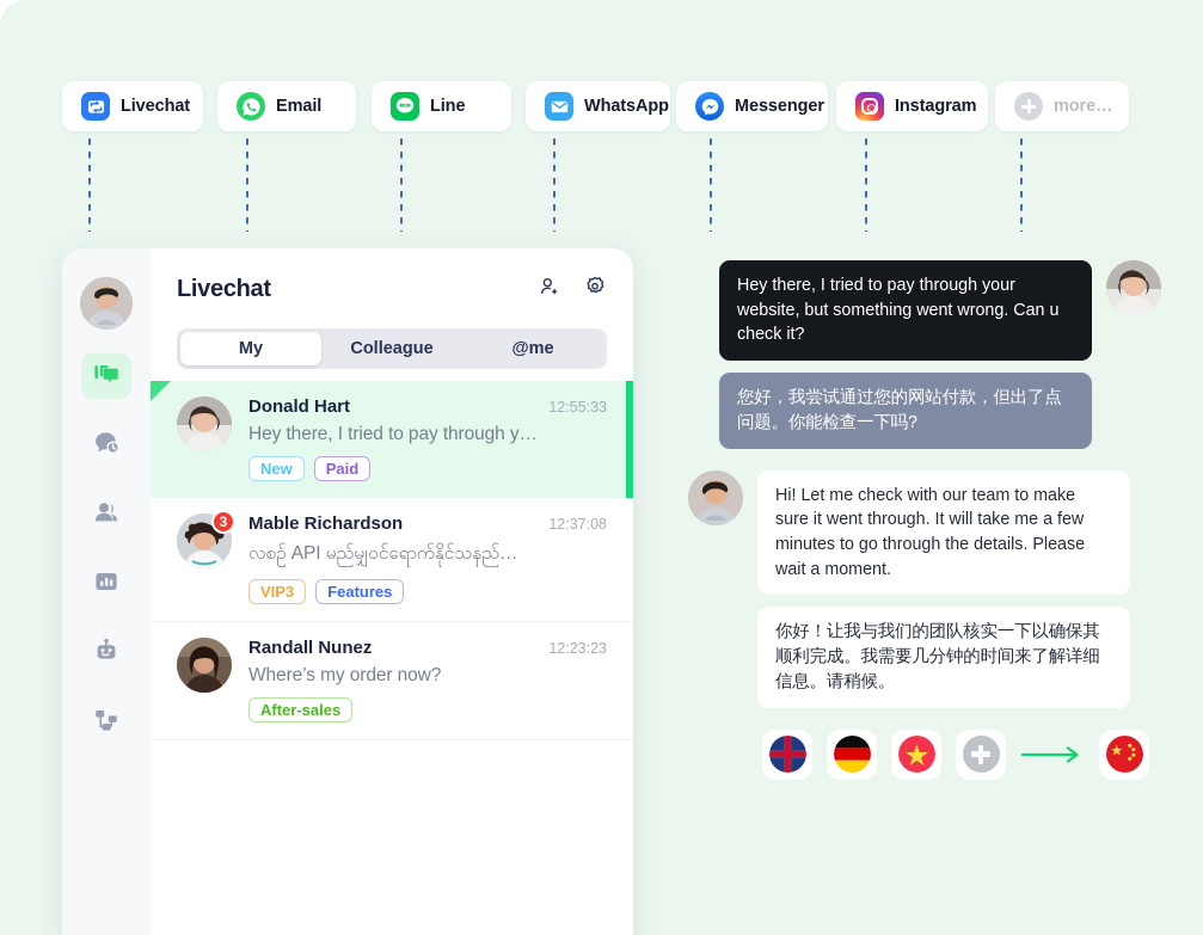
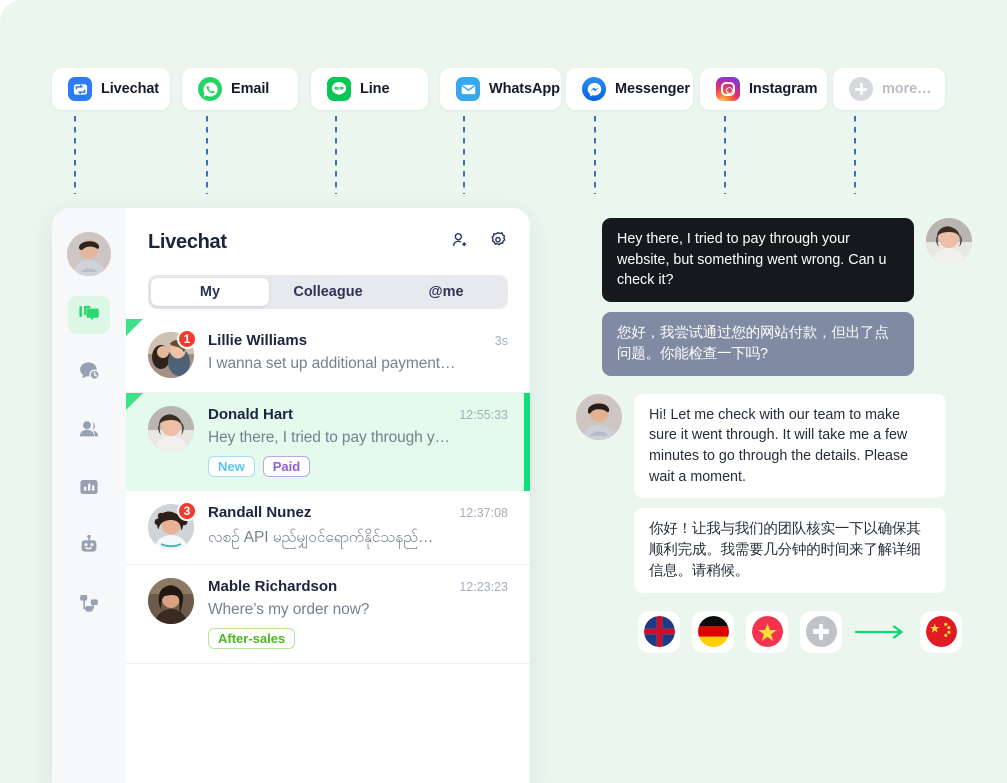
  Livechat
  Email
  Line
  WhatsApp
  Messenger
  Instagram
  more…
  Livechat
  My
  Colleague
  @me
+ 1
+ Lillie Williams
+ 3s
+ I wanna set up additional payment…
  Donald Hart
  12:55:33
  Hey there, I tried to pay through y…
  New
  Paid
  3
- Mable Richardson
+ Randall Nunez
  12:37:08
  လစဉ် API မည်မျှဝင်ရောက်နိုင်သနည်…
- VIP3
- Features
- Randall Nunez
+ Mable Richardson
  12:23:23
  Where’s my order now?
  After-sales
  Hey there, I tried to pay through your website, but something went wrong. Can u check it?
  您好，我尝试通过您的网站付款，但出了点问题。你能检查一下吗?
  Hi! Let me check with our team to make sure it went through. It will take me a few minutes to go through the details. Please wait a moment.
  你好！让我与我们的团队核实一下以确保其顺利完成。我需要几分钟的时间来了解详细信息。请稍候。
